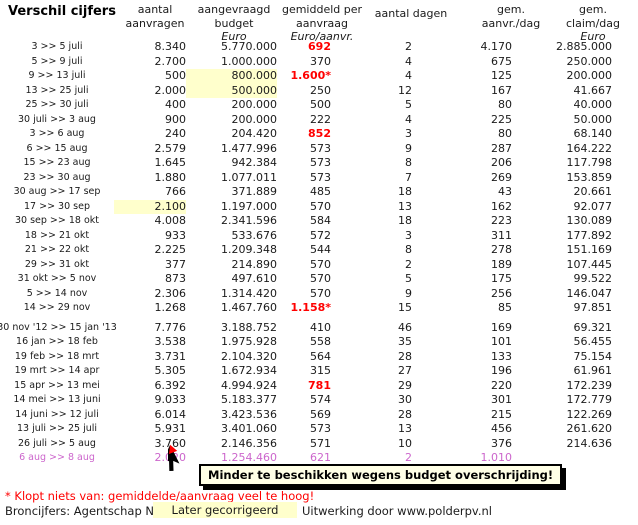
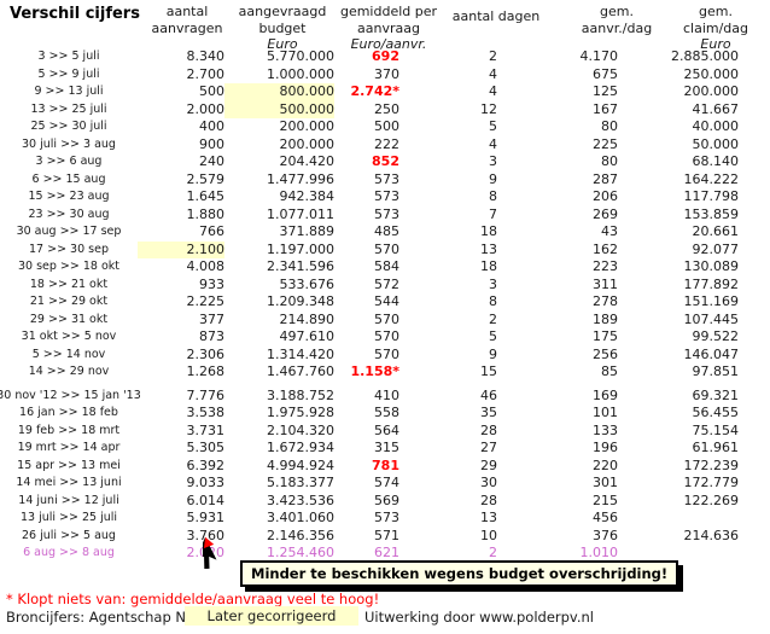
  Verschil cijfers
  aantal
  aanvragen
  aangevraagd
  budget
  Euro
  gemiddeld per
  aanvraag
  Euro/aanvr.
  aantal dagen
  gem.
  aanvr./dag
  gem.
  claim/dag
  Euro
  3 >> 5 juli
  8.340
  5.770.000
  692
  2
  4.170
  2.885.000
  5 >> 9 juli
  2.700
  1.000.000
  370
  4
  675
  250.000
  9 >> 13 juli
  500
  800.000
- 1.600*
+ 2.742*
  4
  125
  200.000
  13 >> 25 juli
  2.000
  500.000
  250
  12
  167
  41.667
  25 >> 30 juli
  400
  200.000
  500
  5
  80
  40.000
  30 juli >> 3 aug
  900
  200.000
  222
  4
  225
  50.000
  3 >> 6 aug
  240
  204.420
  852
  3
  80
  68.140
  6 >> 15 aug
  2.579
  1.477.996
  573
  9
  287
  164.222
  15 >> 23 aug
  1.645
  942.384
  573
  8
  206
  117.798
  23 >> 30 aug
  1.880
  1.077.011
  573
  7
  269
  153.859
  30 aug >> 17 sep
  766
  371.889
  485
  18
  43
  20.661
  17 >> 30 sep
  2.100
  1.197.000
  570
  13
  162
  92.077
  30 sep >> 18 okt
  4.008
  2.341.596
  584
  18
  223
  130.089
  18 >> 21 okt
  933
  533.676
  572
  3
  311
  177.892
- 21 >> 22 okt
+ 21 >> 29 okt
  2.225
  1.209.348
  544
  8
  278
  151.169
  29 >> 31 okt
  377
  214.890
  570
  2
  189
  107.445
  31 okt >> 5 nov
  873
  497.610
  570
  5
  175
  99.522
  5 >> 14 nov
  2.306
  1.314.420
  570
  9
  256
  146.047
  14 >> 29 nov
  1.268
  1.467.760
  1.158*
  15
  85
  97.851
  30 nov '12 >> 15 jan '13
  7.776
  3.188.752
  410
  46
  169
  69.321
  16 jan >> 18 feb
  3.538
  1.975.928
  558
  35
  101
  56.455
  19 feb >> 18 mrt
  3.731
  2.104.320
  564
  28
  133
  75.154
  19 mrt >> 14 apr
  5.305
  1.672.934
  315
  27
  196
  61.961
  15 apr >> 13 mei
  6.392
  4.994.924
  781
  29
  220
  172.239
  14 mei >> 13 juni
  9.033
  5.183.377
  574
  30
  301
  172.779
  14 juni >> 12 juli
  6.014
  3.423.536
  569
  28
  215
  122.269
  13 juli >> 25 juli
  5.931
  3.401.060
  573
  13
  456
- 261.620
  26 juli >> 5 aug
  3.760
  2.146.356
  571
  10
  376
  214.636
  6 aug >> 8 aug
  1.254.460
  621
  2
  1.010
  Minder te beschikken wegens budget overschrijding!
  * Klopt niets van: gemiddelde/aanvraag veel te hoog!
  Broncijfers: Agentschap N
  Later gecorrigeerd
  Uitwerking door www.polderpv.nl
